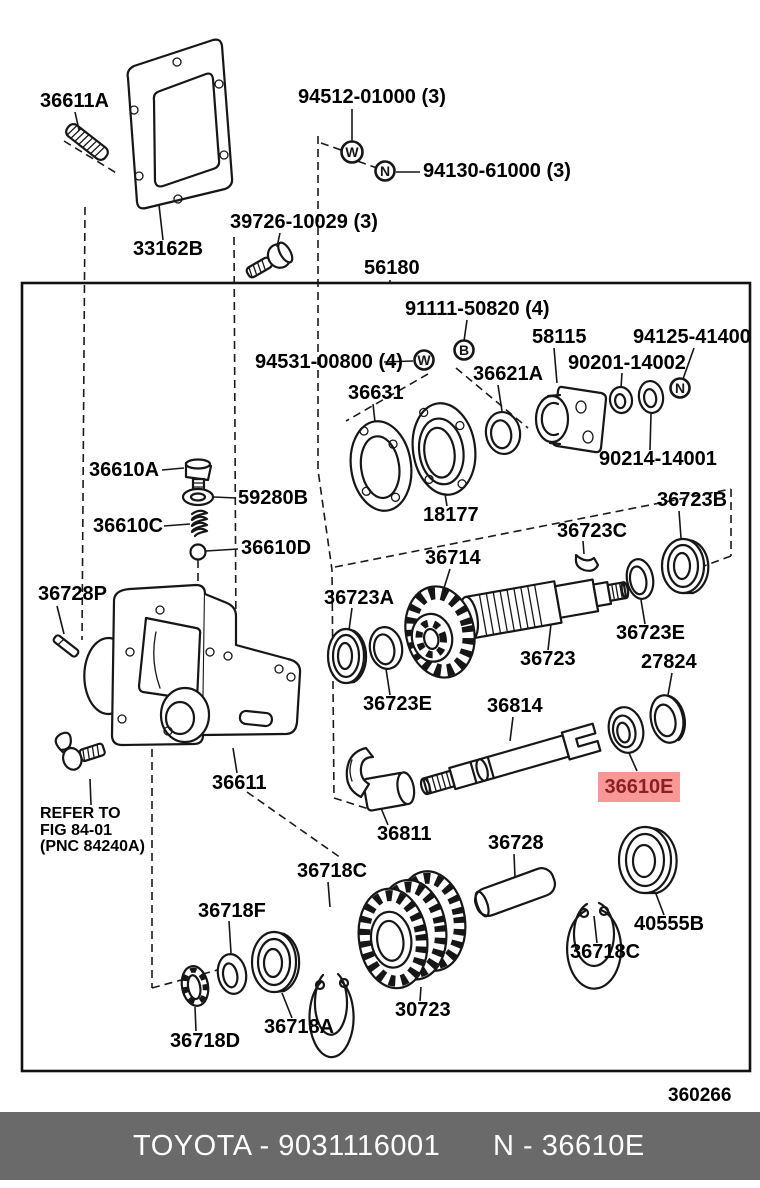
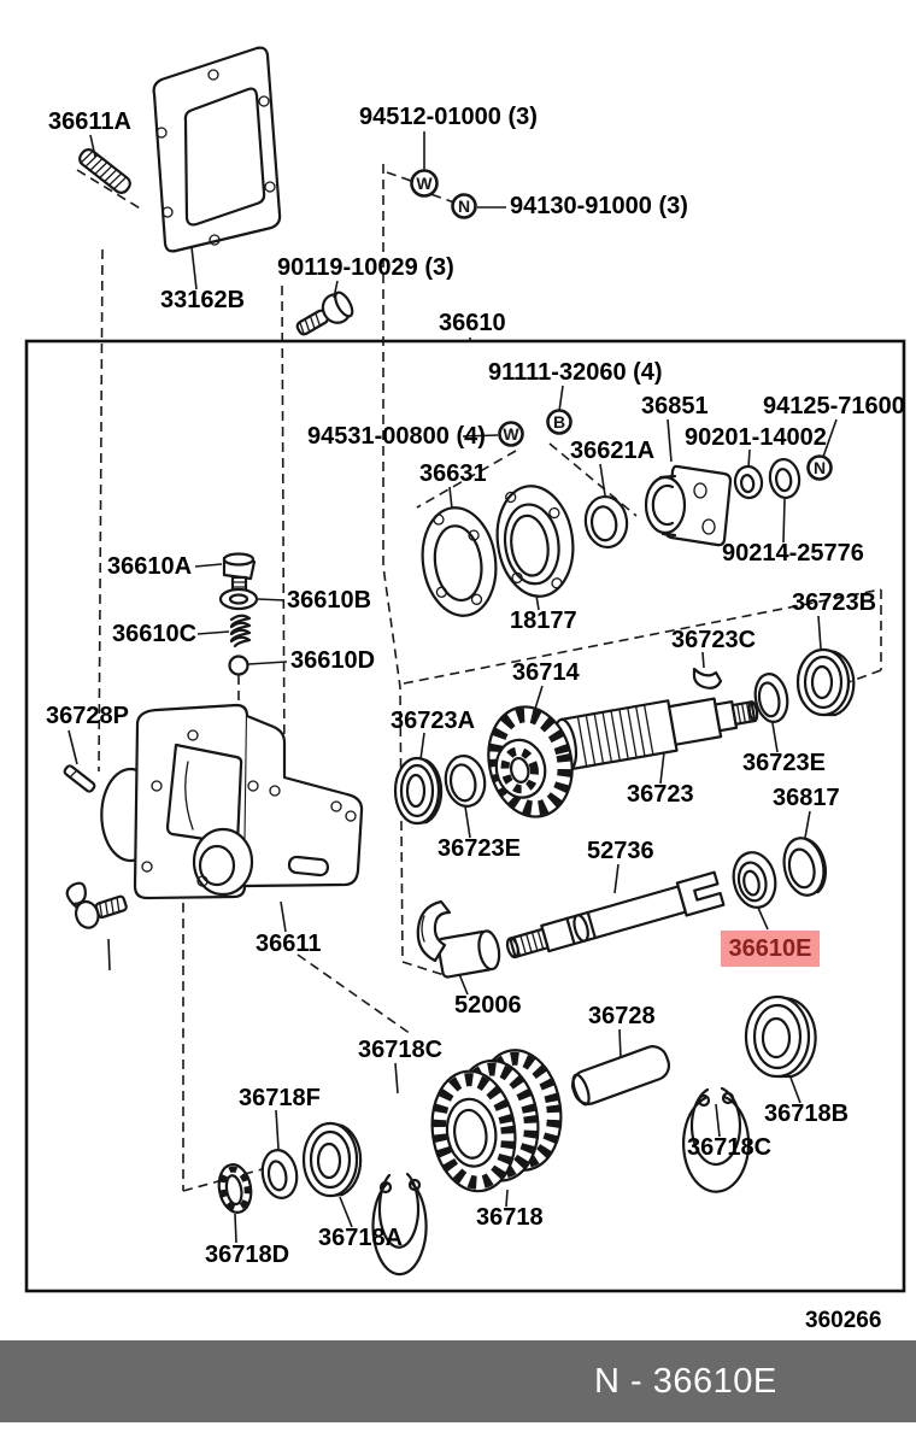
  W
  N
  W
  B
  N
  36611A
  94512-01000 (3)
- 94130-61000 (3)
+ 94130-91000 (3)
- 39726-10029 (3)
+ 90119-10029 (3)
  33162B
- 56180
+ 36610
- 91111-50820 (4)
+ 91111-32060 (4)
  94531-00800 (4)
- 58115
+ 36851
- 94125-41400
+ 94125-71600
  90201-14002
  36621A
  36631
- 90214-14001
+ 90214-25776
  36723B
  18177
  36610A
- 59280B
+ 36610B
  36610C
  36610D
  36728P
  36723C
  36714
  36723A
  36723E
  36723
- 27824
+ 36817
  36723E
- 36814
+ 52736
- 36811
+ 52006
  36728
- 40555B
+ 36718B
  36718C
  36718C
  36718F
  36718D
  36718A
- 30723
+ 36718
  36611
  36610E
- REFER TO
- FIG 84-01
- (PNC 84240A)
  360266
- TOYOTA - 9031116001
  N - 36610E
